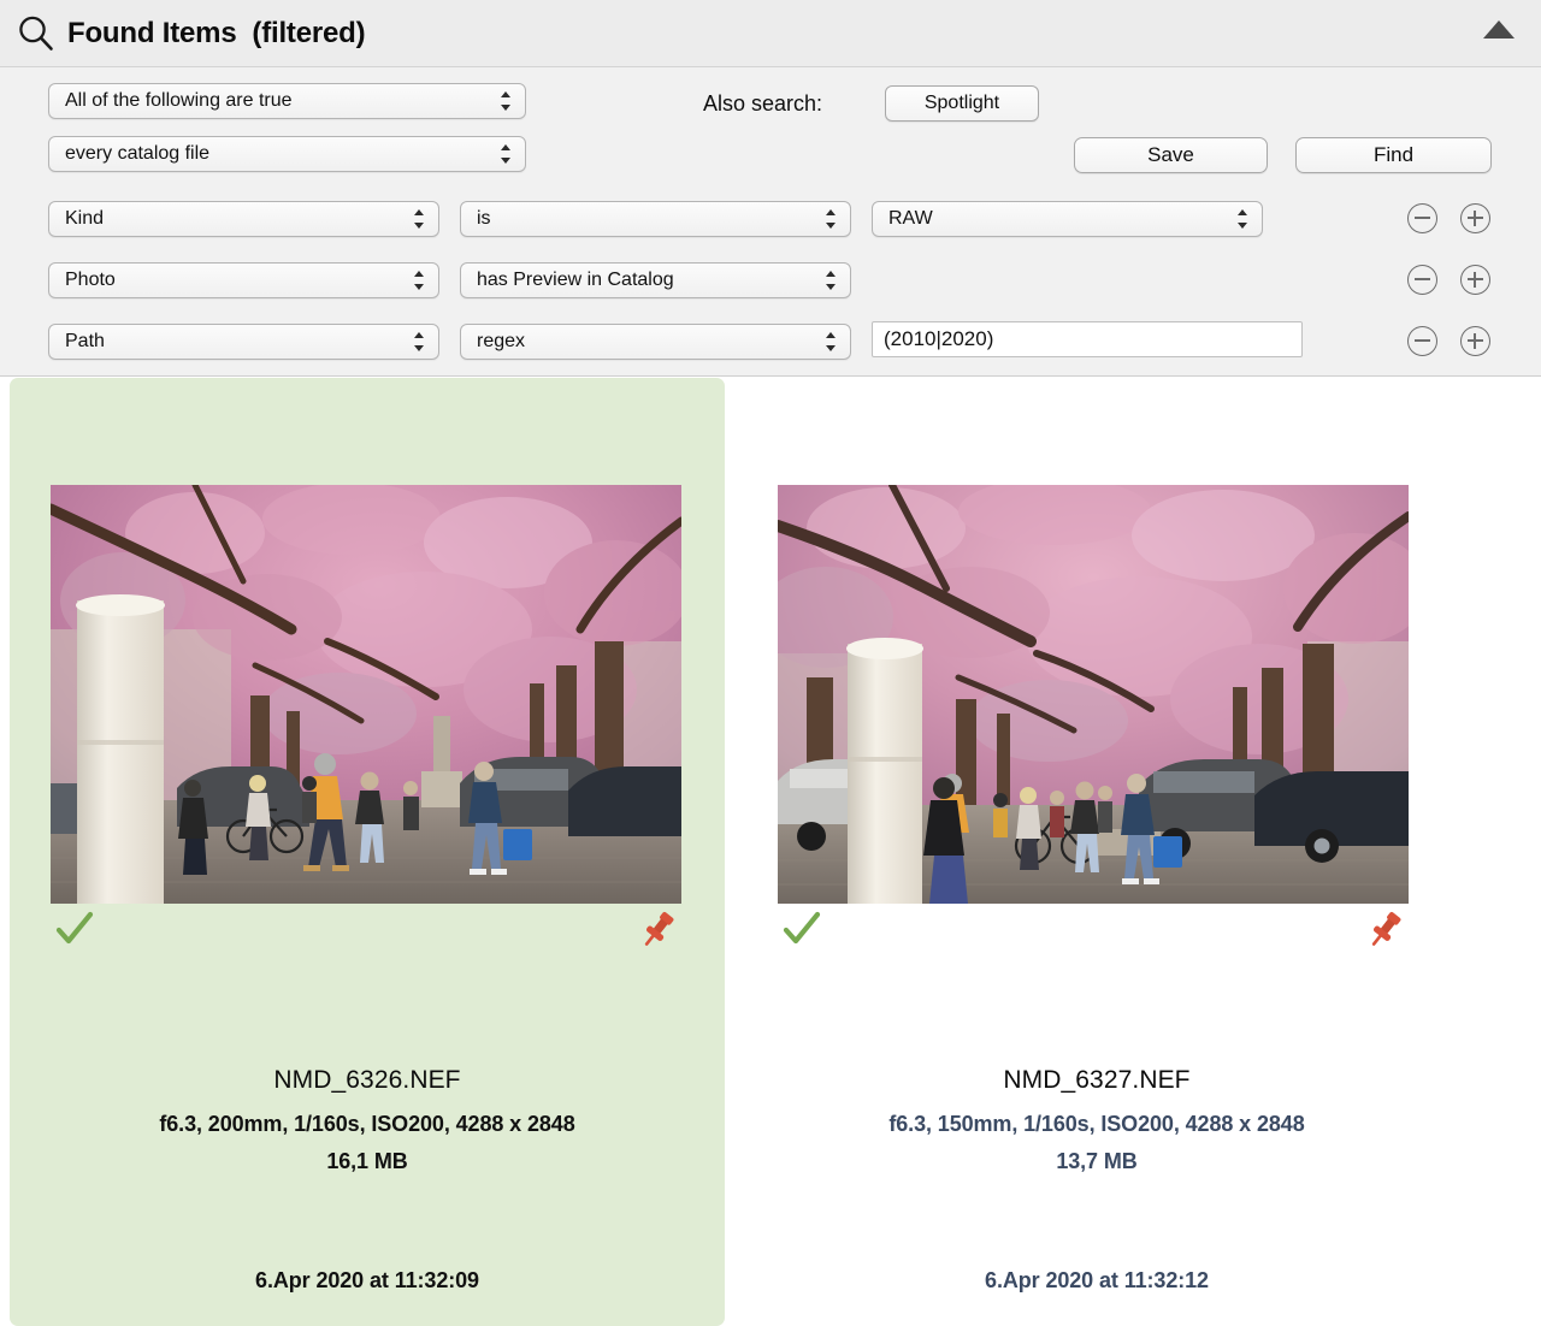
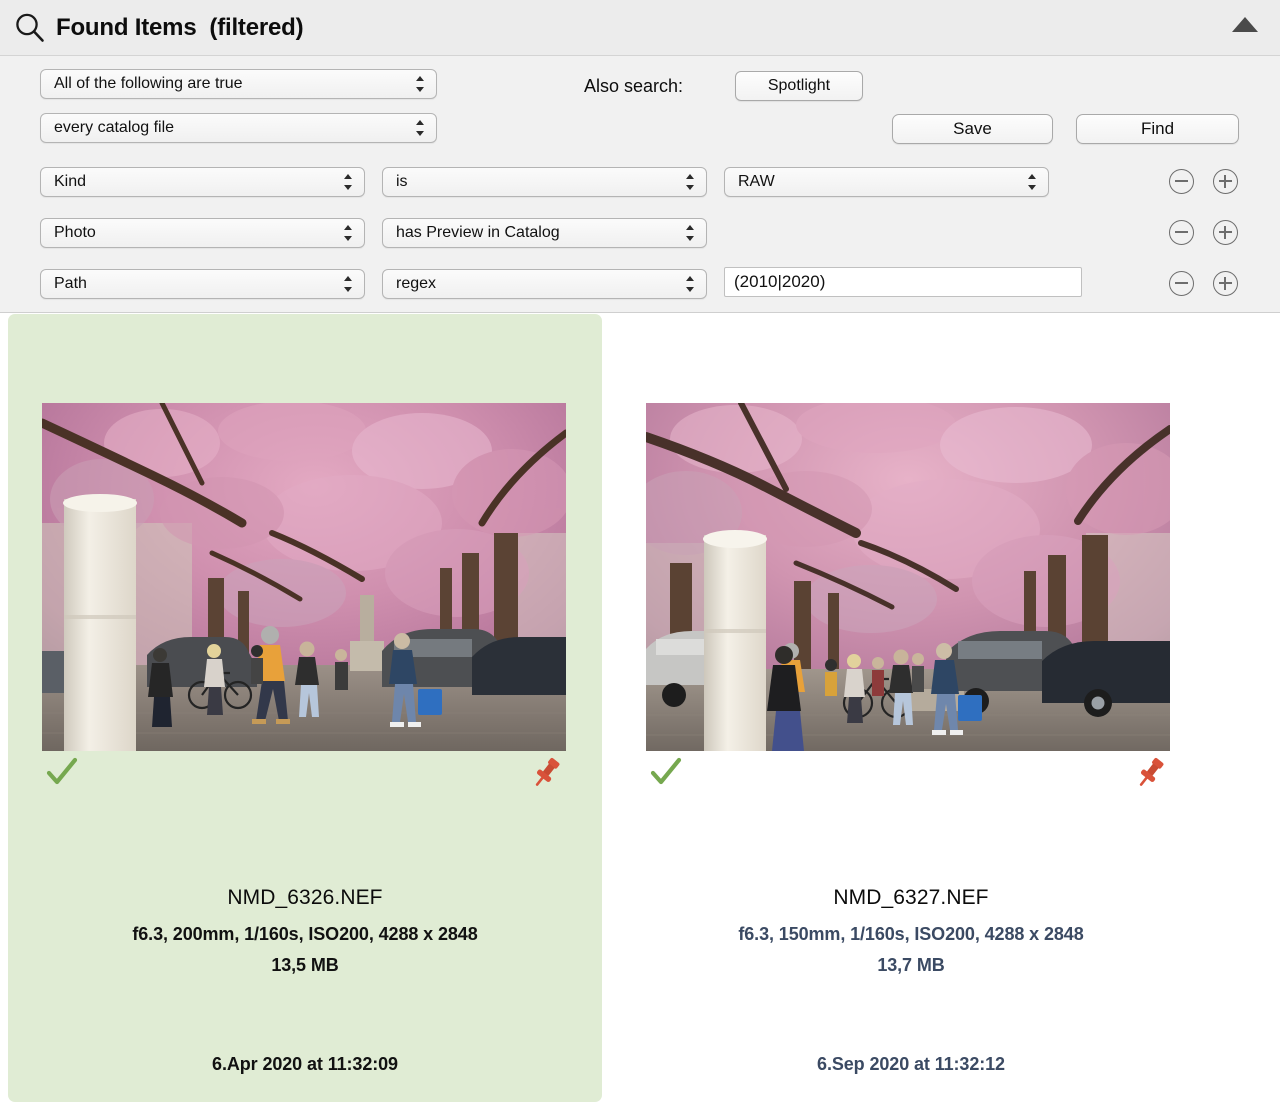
  Found Items (filtered)
  All of the following are true
  every catalog file
  Also search:
  Spotlight
  Save
  Find
  Kind
  is
  RAW
  Photo
  has Preview in Catalog
  Path
  regex
  (2010|2020)
  NMD_6326.NEF
  f6.3, 200mm, 1/160s, ISO200, 4288 x 2848
- 16,1 MB
+ 13,5 MB
  6.Apr 2020 at 11:32:09
  NMD_6327.NEF
  f6.3, 150mm, 1/160s, ISO200, 4288 x 2848
  13,7 MB
- 6.Apr 2020 at 11:32:12
+ 6.Sep 2020 at 11:32:12
